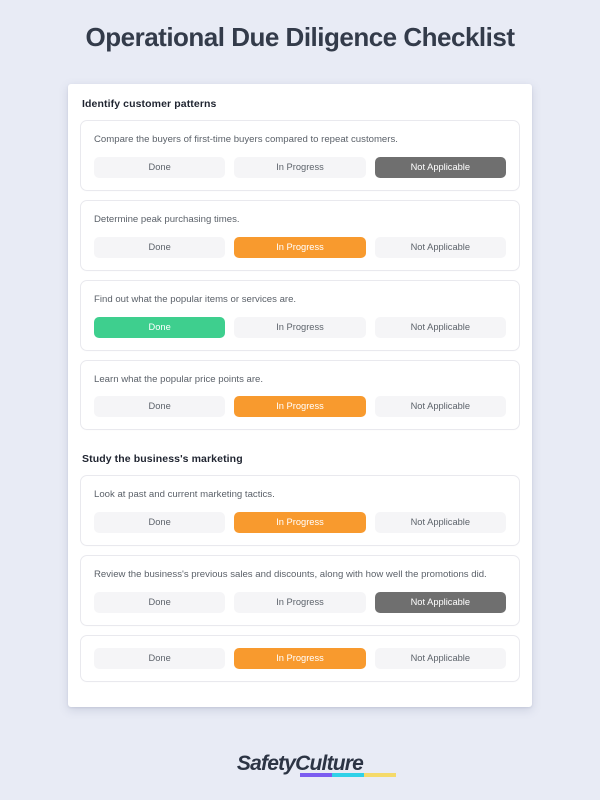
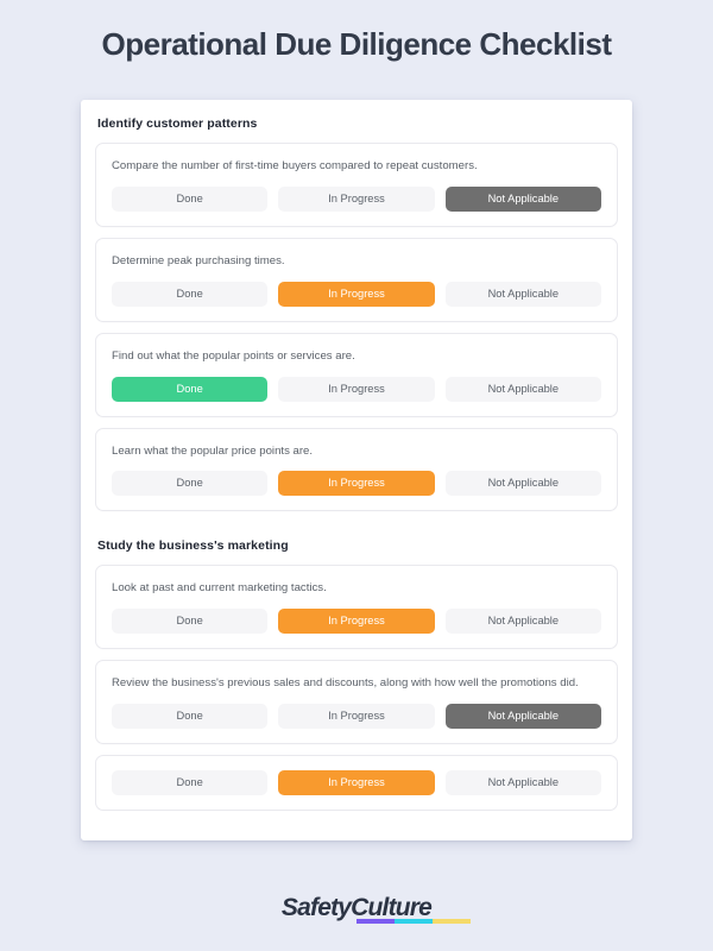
  Operational Due Diligence Checklist
  Identify customer patterns
- Compare the buyers of first-time buyers compared to repeat customers.
+ Compare the number of first-time buyers compared to repeat customers.
  Done
  In Progress
  Not Applicable
  Determine peak purchasing times.
  Done
  In Progress
  Not Applicable
- Find out what the popular items or services are.
+ Find out what the popular points or services are.
  Done
  In Progress
  Not Applicable
  Learn what the popular price points are.
  Done
  In Progress
  Not Applicable
  Study the business's marketing
  Look at past and current marketing tactics.
  Done
  In Progress
  Not Applicable
  Review the business's previous sales and discounts, along with how well the promotions did.
  Done
  In Progress
  Not Applicable
  Done
  In Progress
  Not Applicable
  SafetyCulture
